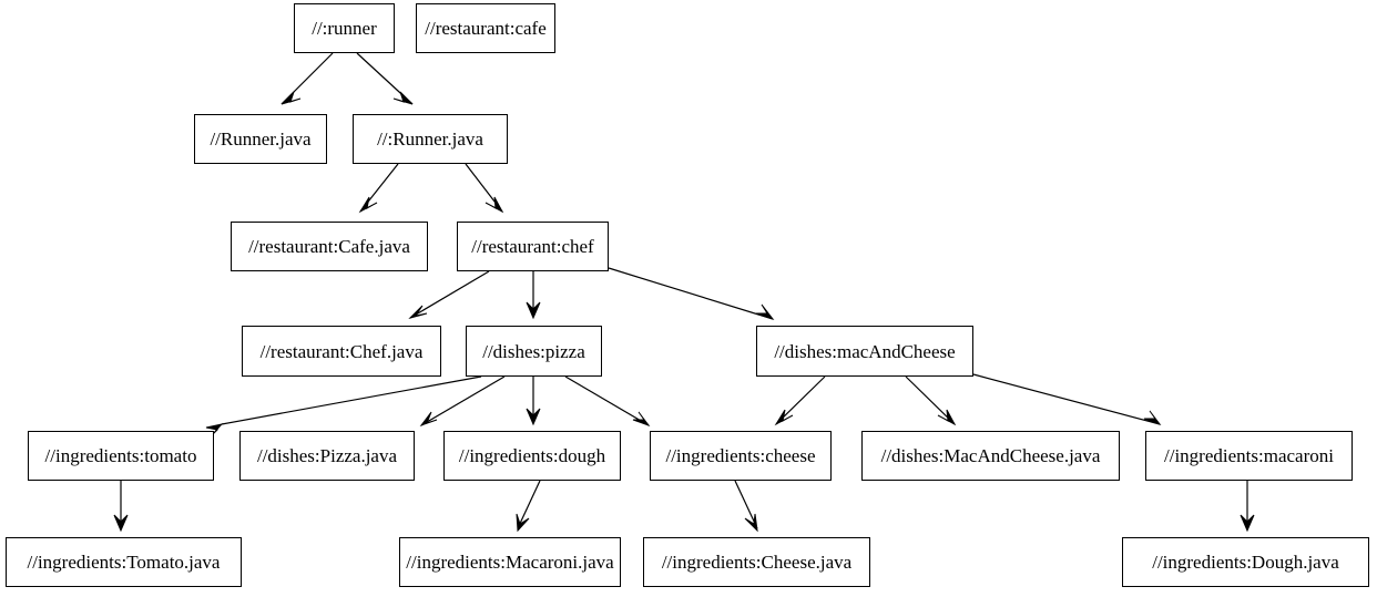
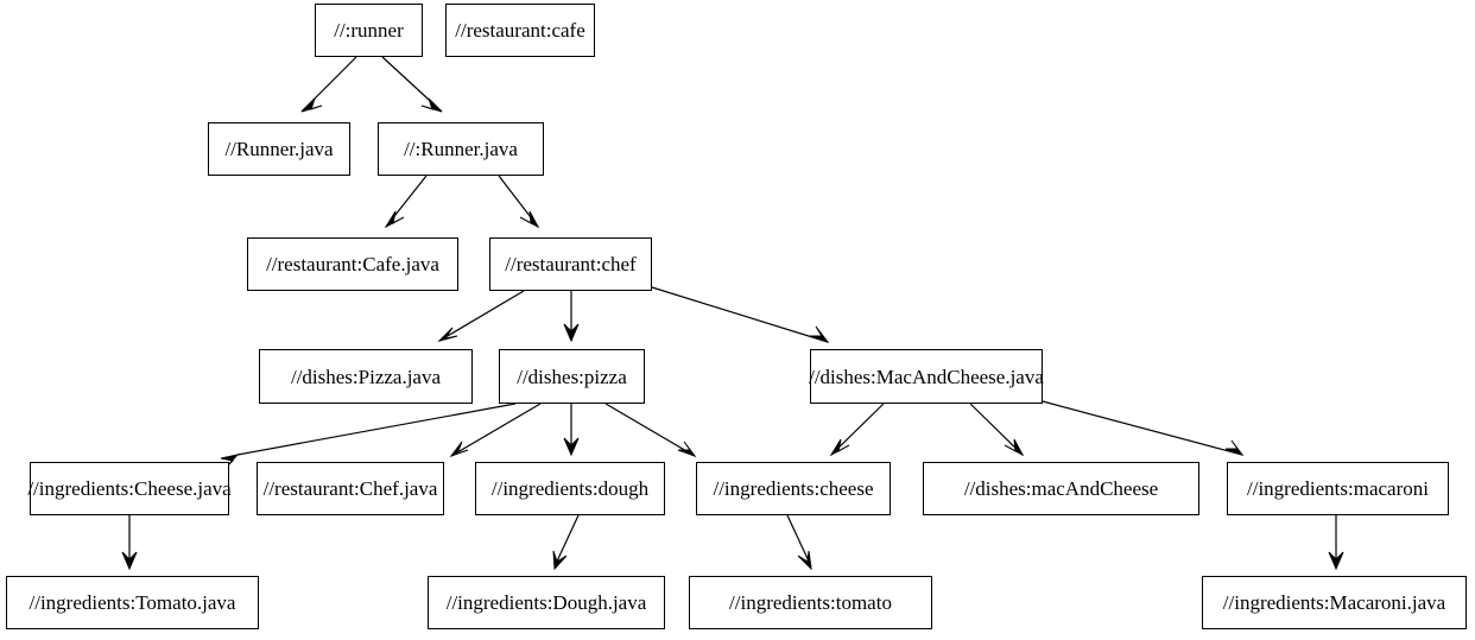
  //:runner
  //restaurant:cafe
  //Runner.java
  //:Runner.java
  //restaurant:Cafe.java
  //restaurant:chef
- //restaurant:Chef.java
+ //dishes:Pizza.java
  //dishes:pizza
- //dishes:macAndCheese
+ //dishes:MacAndCheese.java
- //ingredients:tomato
+ //ingredients:Cheese.java
- //dishes:Pizza.java
+ //restaurant:Chef.java
  //ingredients:dough
  //ingredients:cheese
- //dishes:MacAndCheese.java
+ //dishes:macAndCheese
  //ingredients:macaroni
  //ingredients:Tomato.java
- //ingredients:Macaroni.java
+ //ingredients:Dough.java
- //ingredients:Cheese.java
+ //ingredients:tomato
- //ingredients:Dough.java
+ //ingredients:Macaroni.java
